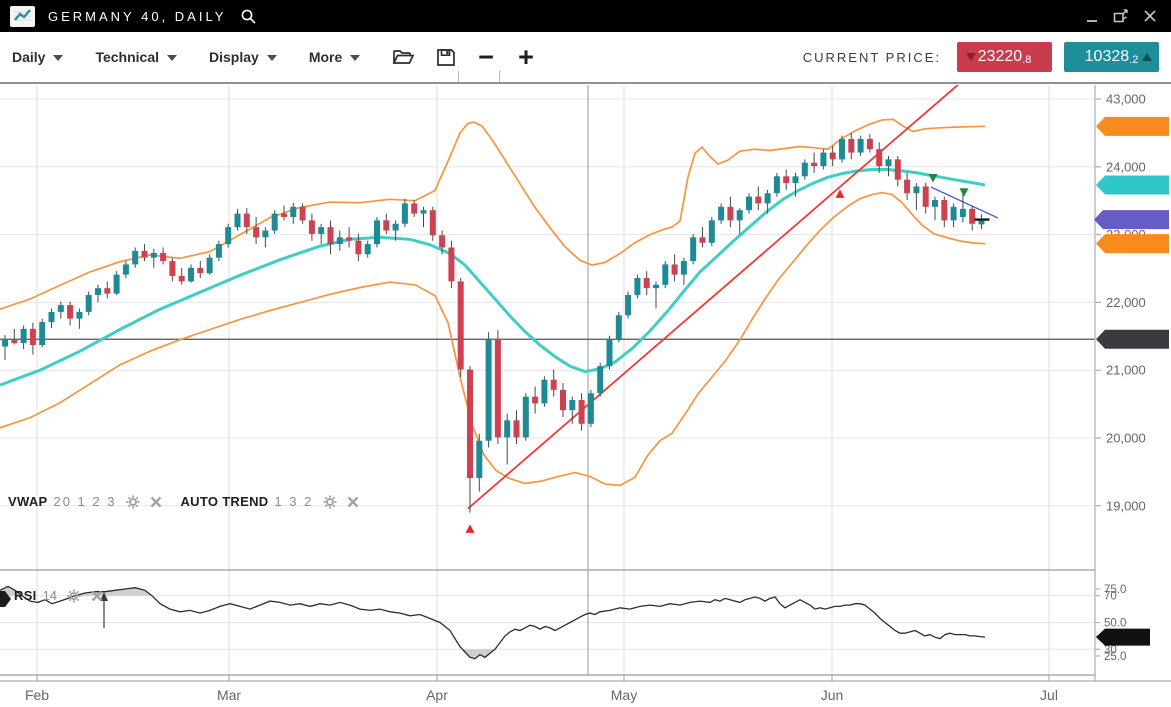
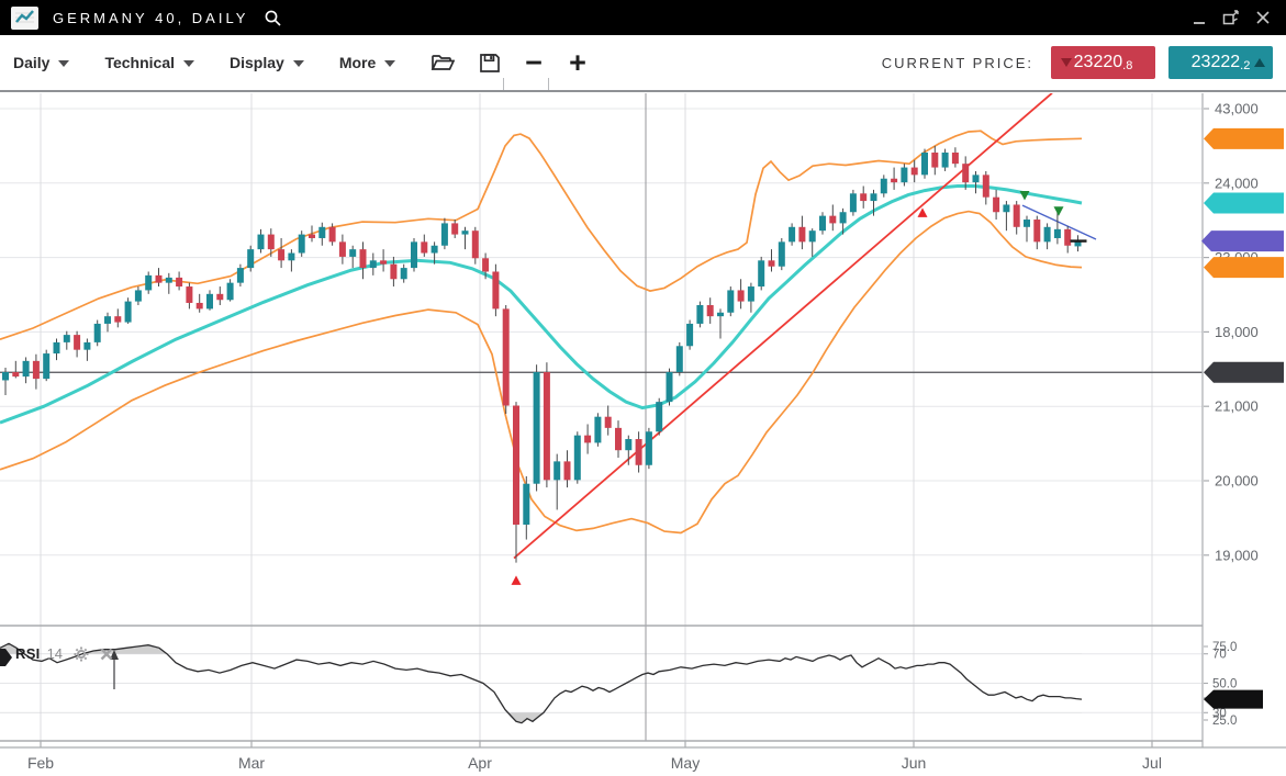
  GERMANY 40, DAILY
  Daily
  Technical
  Display
  More
  −
  +
  CURRENT PRICE:
  23220
  .8
- 10328
+ 23222
  .2
  43,000
  24,000
- 22,000
+ 18,000
  21,000
  20,000
  19,000
  75.0
  70
  50.0
  30
  25.0
  Feb
  Mar
  Apr
  May
  Jun
  Jul
- VWAP
- 20 1 2 3
- AUTO TREND
- 1 3 2
  RSI
  14
